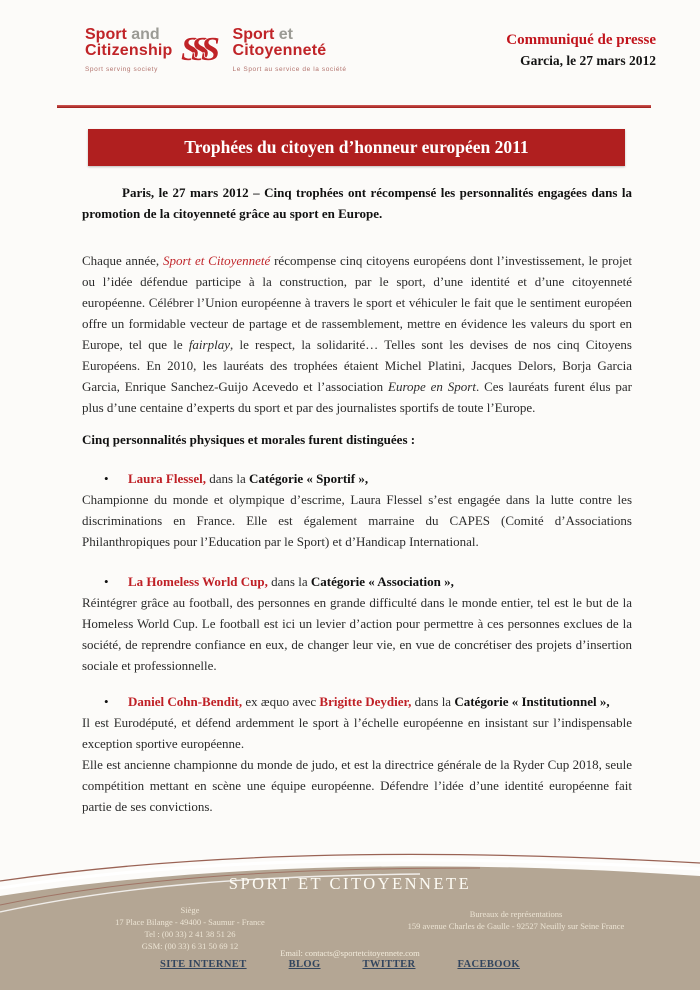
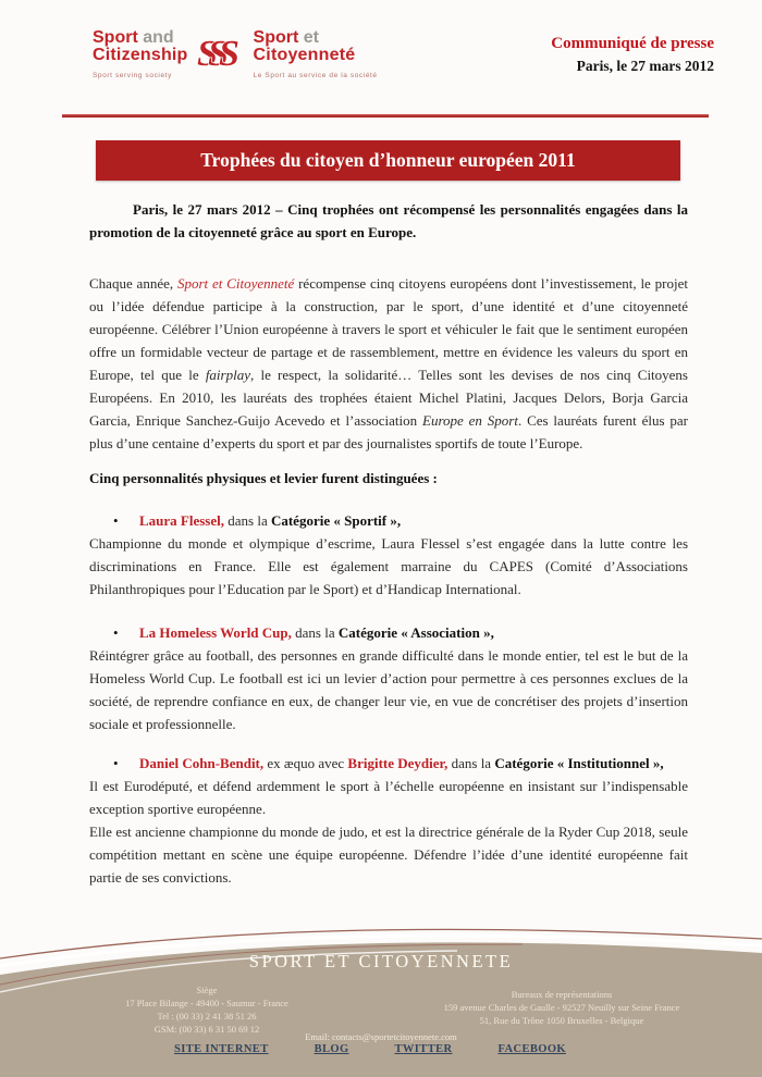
  Sport and
  Citizenship
  S
  S
  S
  Sport et
  Citoyenneté
  Communiqué de presse
- Garcia, le 27 mars 2012
+ Paris, le 27 mars 2012
  Trophées du citoyen d’honneur européen 2011
  Paris, le 27 mars 2012 – Cinq trophées ont récompensé les personnalités engagées dans la promotion de la citoyenneté grâce au sport en Europe.
  Chaque année, Sport et Citoyenneté récompense cinq citoyens européens dont l’investissement, le projet ou l’idée défendue participe à la construction, par le sport, d’une identité et d’une citoyenneté européenne. Célébrer l’Union européenne à travers le sport et véhiculer le fait que le sentiment européen offre un formidable vecteur de partage et de rassemblement, mettre en évidence les valeurs du sport en Europe, tel que le fairplay, le respect, la solidarité… Telles sont les devises de nos cinq Citoyens Européens. En 2010, les lauréats des trophées étaient Michel Platini, Jacques Delors, Borja Garcia Garcia, Enrique Sanchez-Guijo Acevedo et l’association Europe en Sport. Ces lauréats furent élus par plus d’une centaine d’experts du sport et par des journalistes sportifs de toute l’Europe.
- Cinq personnalités physiques et morales furent distinguées :
+ Cinq personnalités physiques et levier furent distinguées :
  • Laura Flessel, dans la Catégorie « Sportif »,
  Championne du monde et olympique d’escrime, Laura Flessel s’est engagée dans la lutte contre les discriminations en France. Elle est également marraine du CAPES (Comité d’Associations Philanthropiques pour l’Education par le Sport) et d’Handicap International.
  • La Homeless World Cup, dans la Catégorie « Association »,
  Réintégrer grâce au football, des personnes en grande difficulté dans le monde entier, tel est le but de la Homeless World Cup. Le football est ici un levier d’action pour permettre à ces personnes exclues de la société, de reprendre confiance en eux, de changer leur vie, en vue de concrétiser des projets d’insertion sociale et professionnelle.
  • Daniel Cohn-Bendit, ex æquo avec Brigitte Deydier, dans la Catégorie « Institutionnel »,
  Il est Eurodéputé, et défend ardemment le sport à l’échelle européenne en insistant sur l’indispensable exception sportive européenne.
  Elle est ancienne championne du monde de judo, et est la directrice générale de la Ryder Cup 2018, seule compétition mettant en scène une équipe européenne. Défendre l’idée d’une identité européenne fait partie de ses convictions.
  SPORT ET CITOYENNETE
  Siège
  17 Place Bilange - 49400 - Saumur - France
  Tel : (00 33) 2 41 38 51 26
  GSM: (00 33) 6 31 50 69 12
  Bureaux de représentations
  159 avenue Charles de Gaulle - 92527 Neuilly sur Seine France
+ 51, Rue du Trône 1050 Bruxelles - Belgique
  Email: contacts@sportetcitoyennete.com
  SITE INTERNET
  BLOG
  TWITTER
  FACEBOOK
